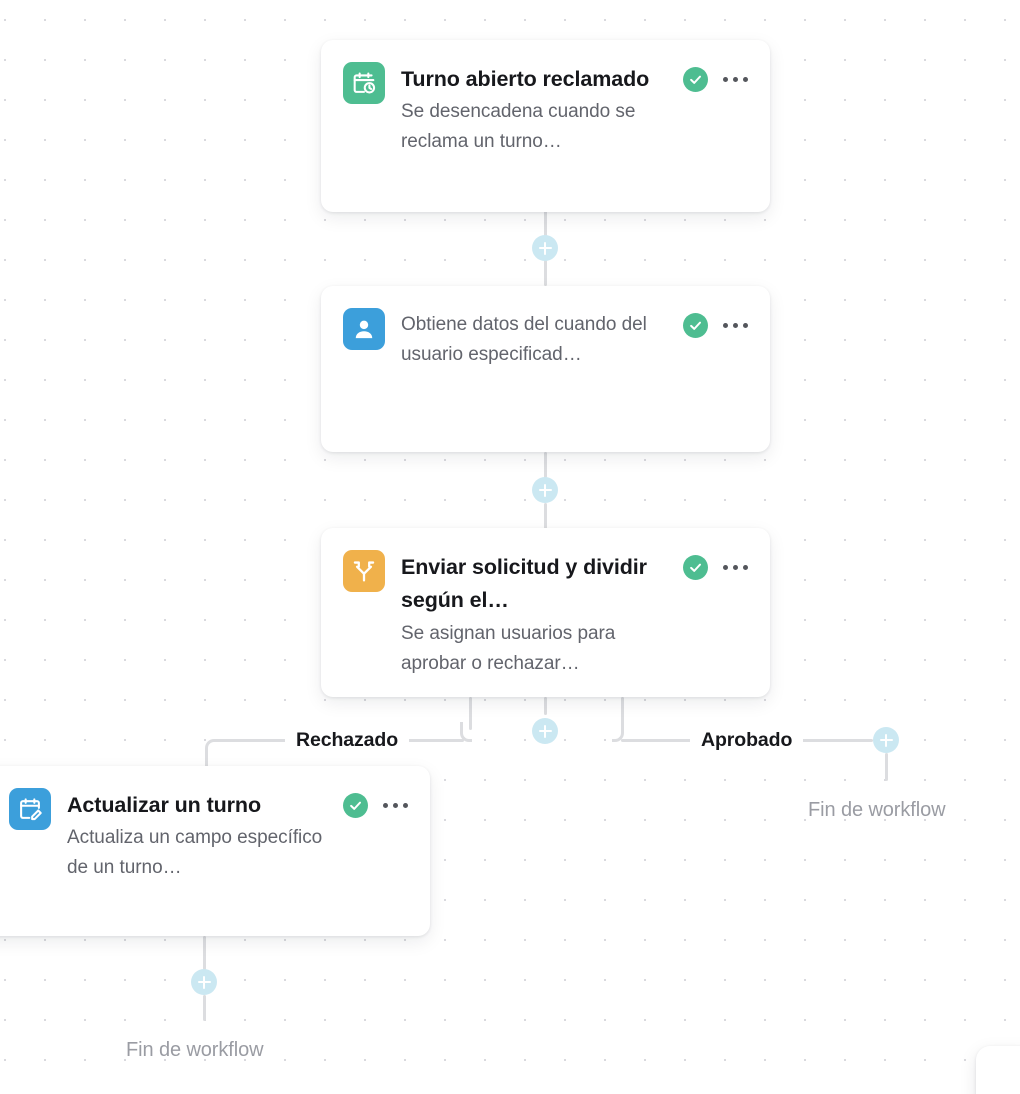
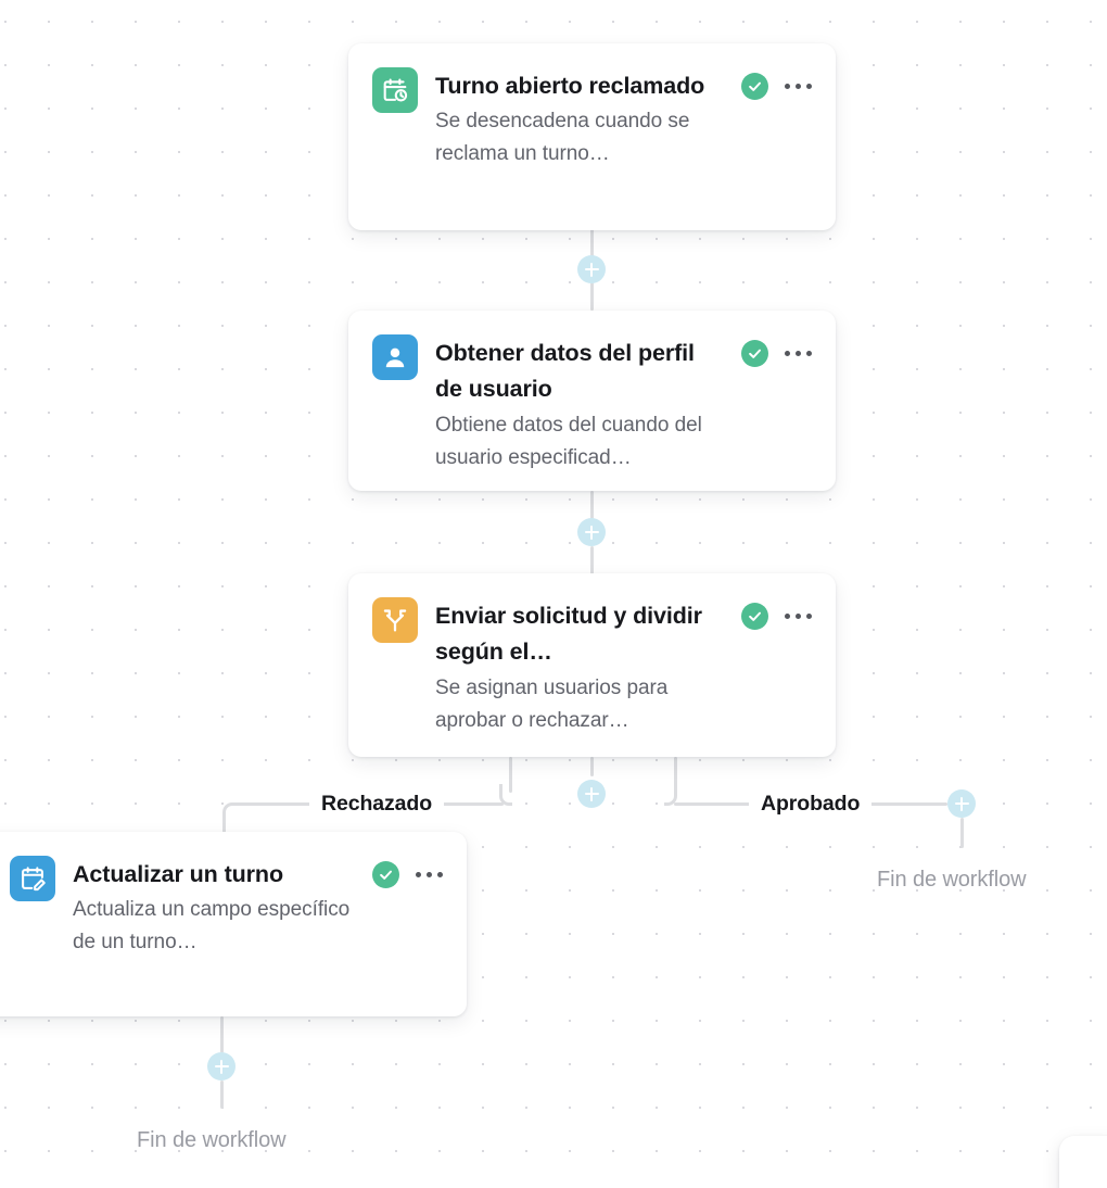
  Rechazado
  Aprobado
  Fin de workflow
  Fin de workflow
  Turno abierto reclamado
  Se desencadena cuando se reclama un turno…
+ Obtener datos del perfil de usuario
  Obtiene datos del cuando del usuario especificad…
  Enviar solicitud y dividir según el…
  Se asignan usuarios para aprobar o rechazar…
  Actualizar un turno
  Actualiza un campo específico de un turno…
